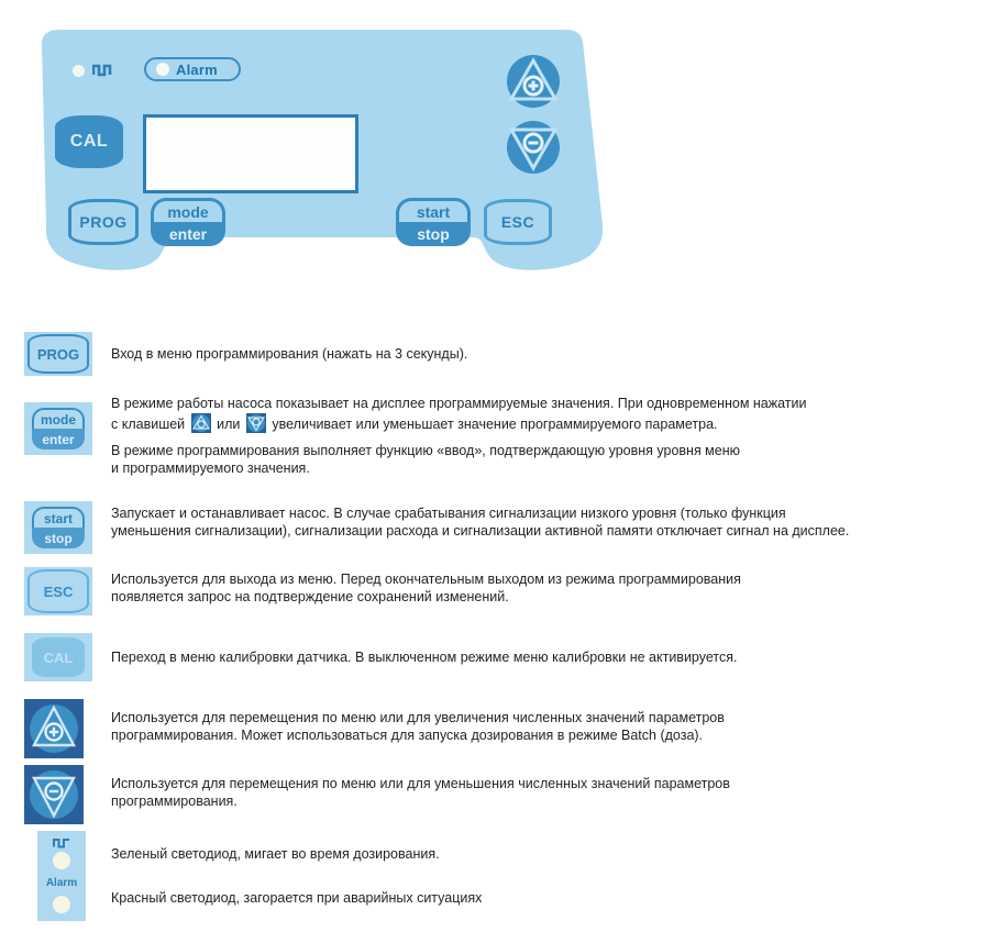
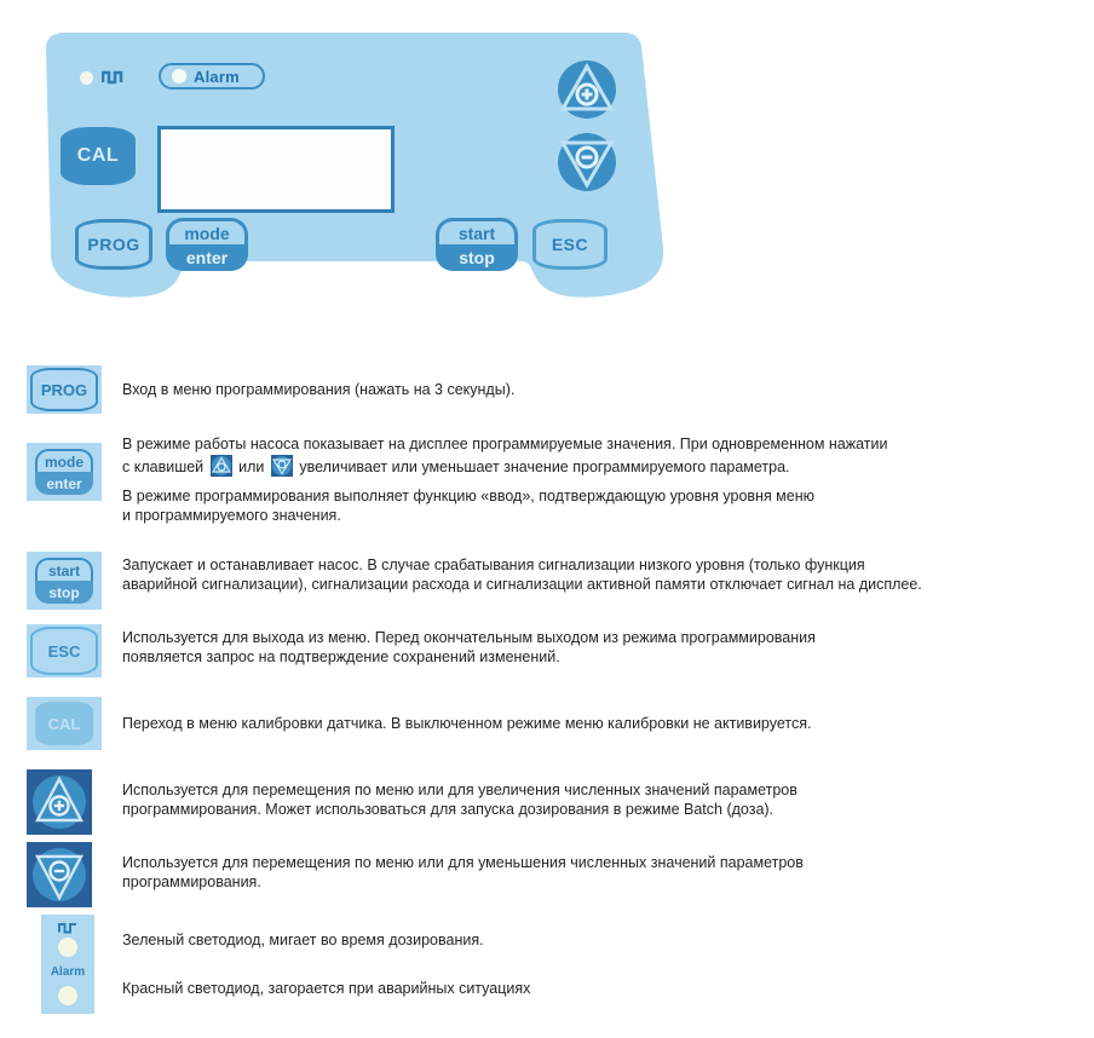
  Alarm
  CAL
  PROG
  mode
  enter
  start
  stop
  ESC
  PROG
  Вход в меню программирования (нажать на 3 секунды).
  mode
  enter
  В режиме работы насоса показывает на дисплее программируемые значения. При одновременном нажатии
  с клавишей или увеличивает или уменьшает значение программируемого параметра.
  В режиме программирования выполняет функцию «ввод», подтверждающую уровня уровня меню
  и программируемого значения.
  start
  stop
  Запускает и останавливает насос. В случае срабатывания сигнализации низкого уровня (только функция
- уменьшения сигнализации), сигнализации расхода и сигнализации активной памяти отключает сигнал на дисплее.
+ аварийной сигнализации), сигнализации расхода и сигнализации активной памяти отключает сигнал на дисплее.
  ESC
  Используется для выхода из меню. Перед окончательным выходом из режима программирования
  появляется запрос на подтверждение сохранений изменений.
  CAL
  Переход в меню калибровки датчика. В выключенном режиме меню калибровки не активируется.
  Используется для перемещения по меню или для увеличения численных значений параметров
  программирования. Может использоваться для запуска дозирования в режиме Batch (доза).
  Используется для перемещения по меню или для уменьшения численных значений параметров
  программирования.
  Зеленый светодиод, мигает во время дозирования.
  Alarm
  Красный светодиод, загорается при аварийных ситуациях
